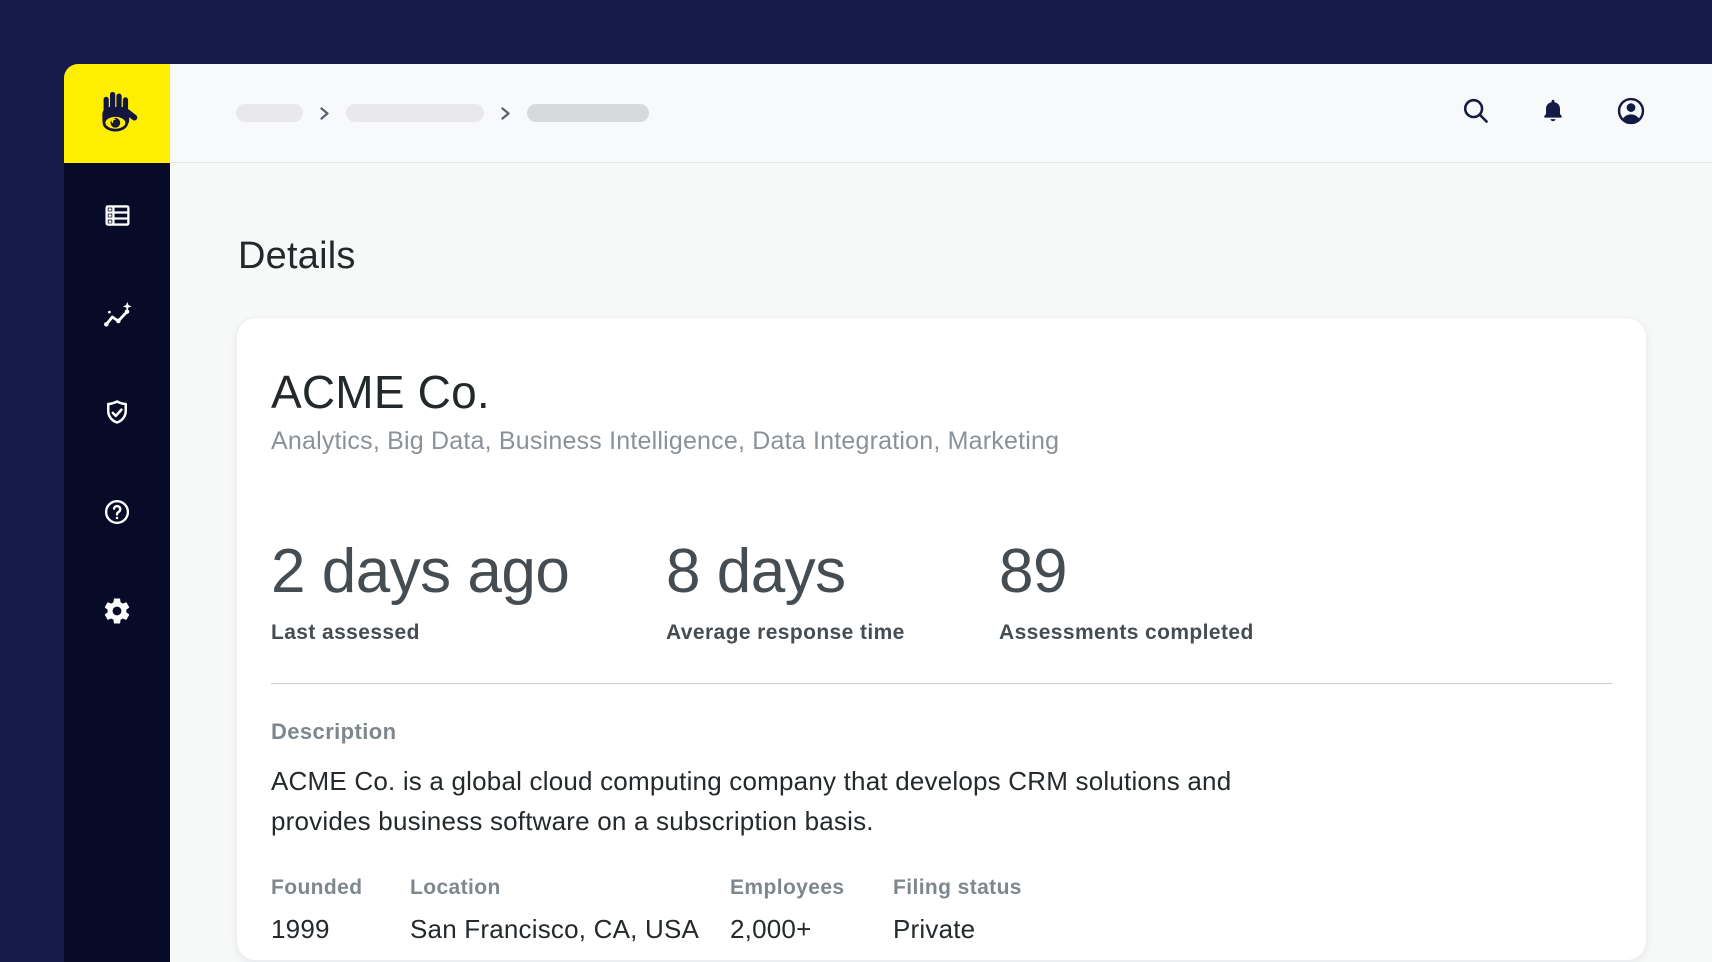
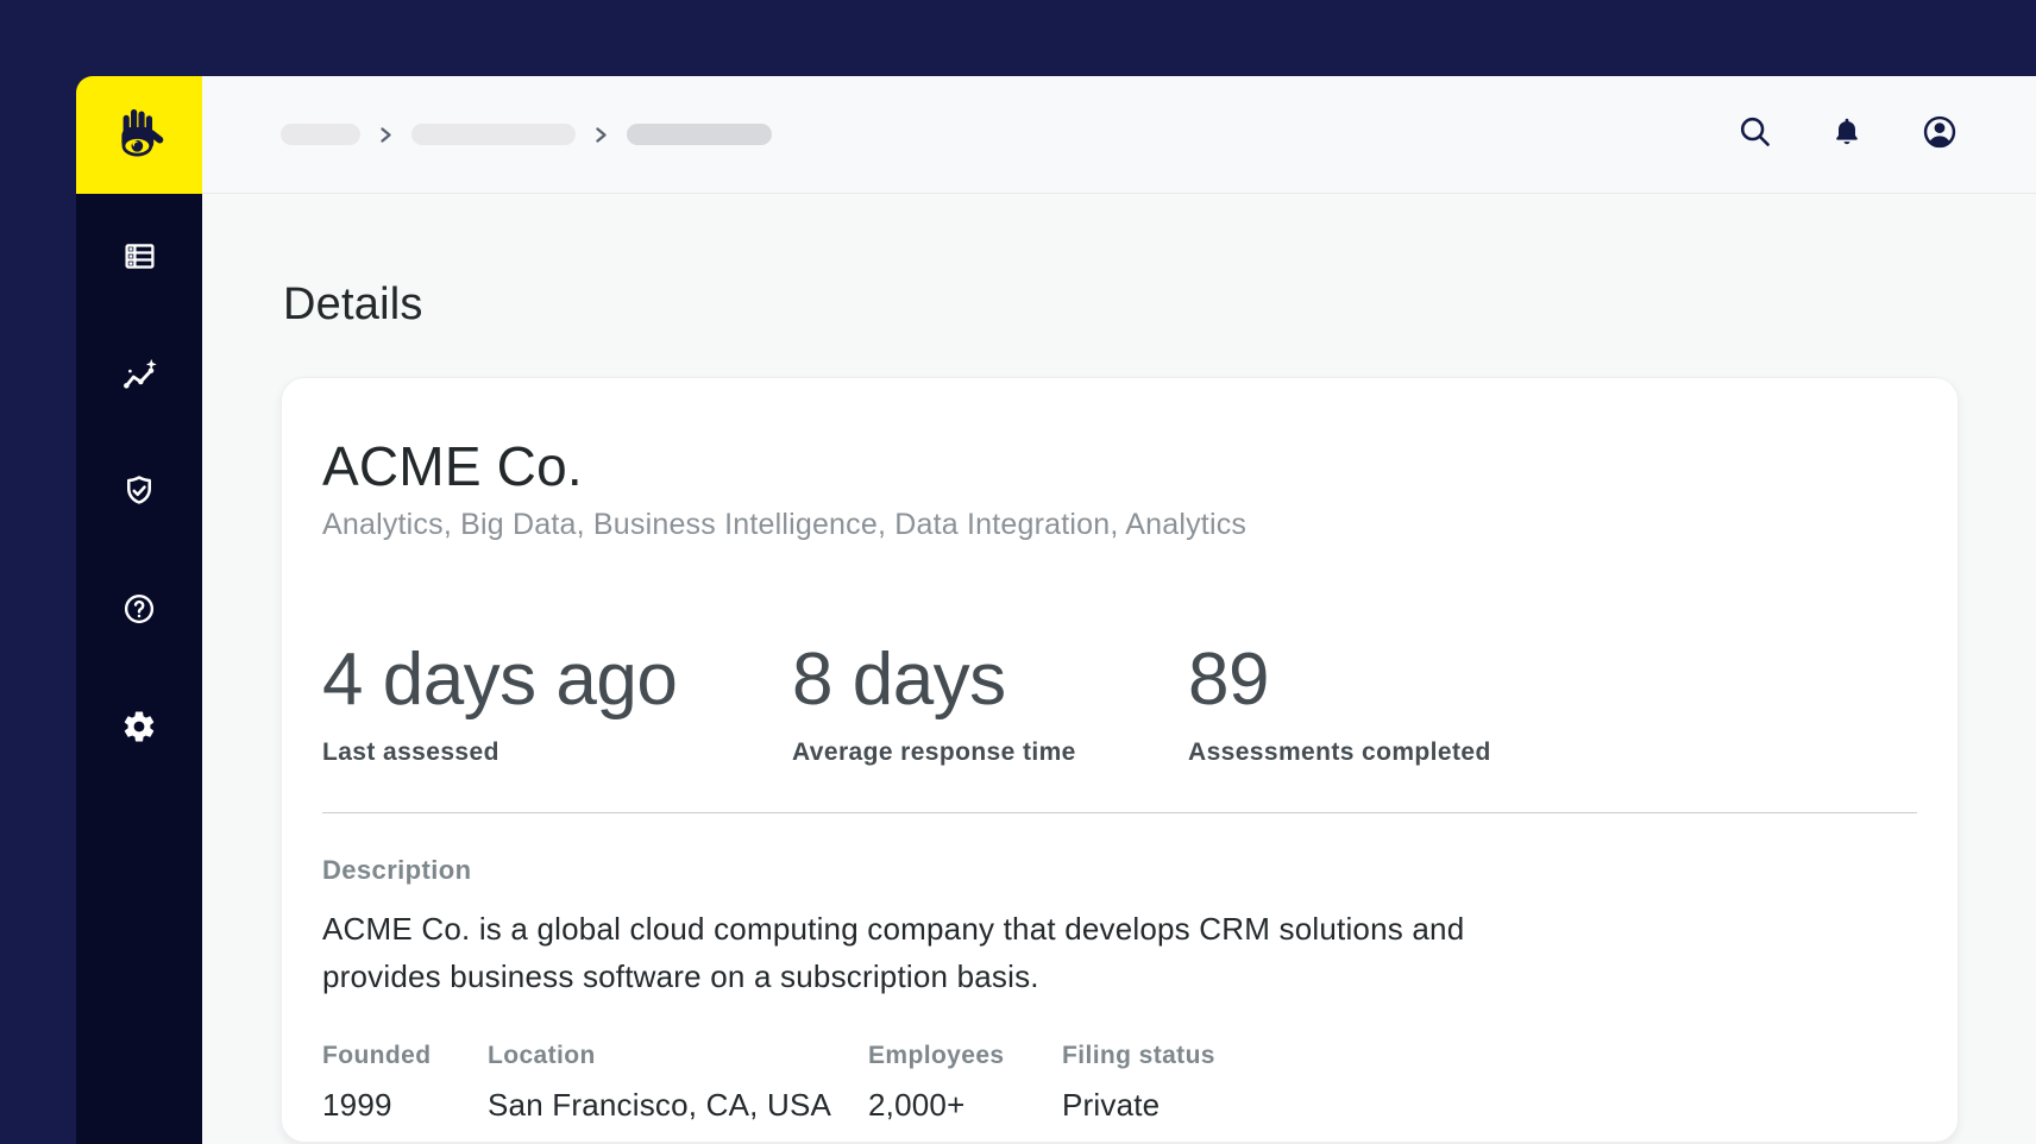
  Details
  ACME Co.
- Analytics, Big Data, Business Intelligence, Data Integration, Marketing
+ Analytics, Big Data, Business Intelligence, Data Integration, Analytics
- 2 days ago
+ 4 days ago
  Last assessed
  8 days
  Average response time
  89
  Assessments completed
  Description
  ACME Co. is a global cloud computing company that develops CRM solutions and
  provides business software on a subscription basis.
  Founded
  1999
  Location
  San Francisco, CA, USA
  Employees
  2,000+
  Filing status
  Private
